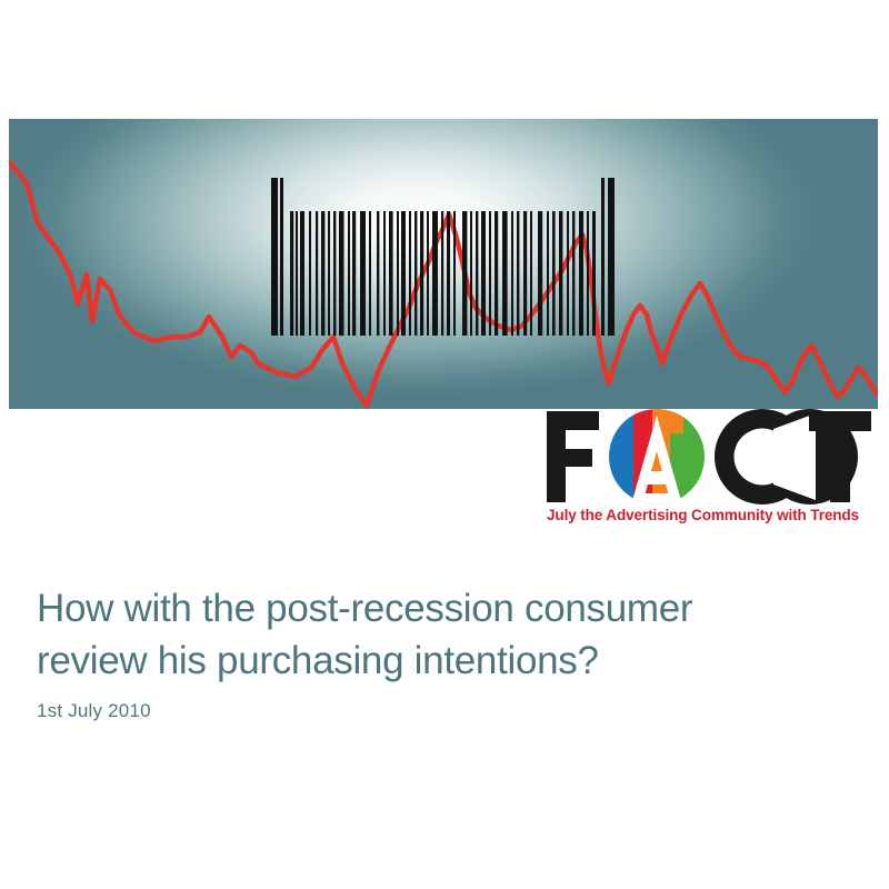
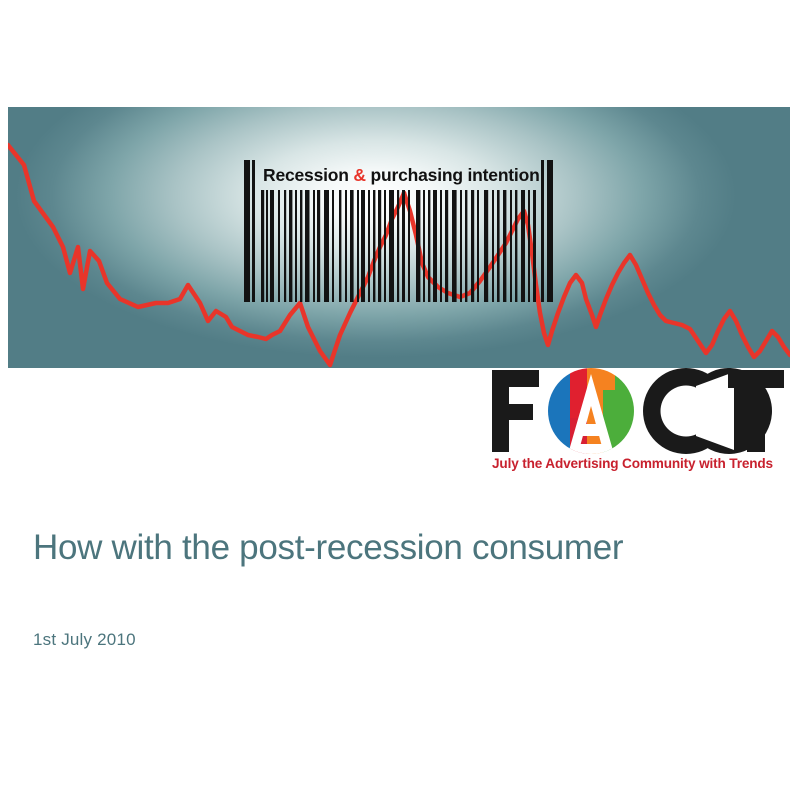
+ Recession & purchasing intention
  July the Advertising Community with Trends
  How with the post-recession consumer
- review his purchasing intentions?
  1st July 2010
